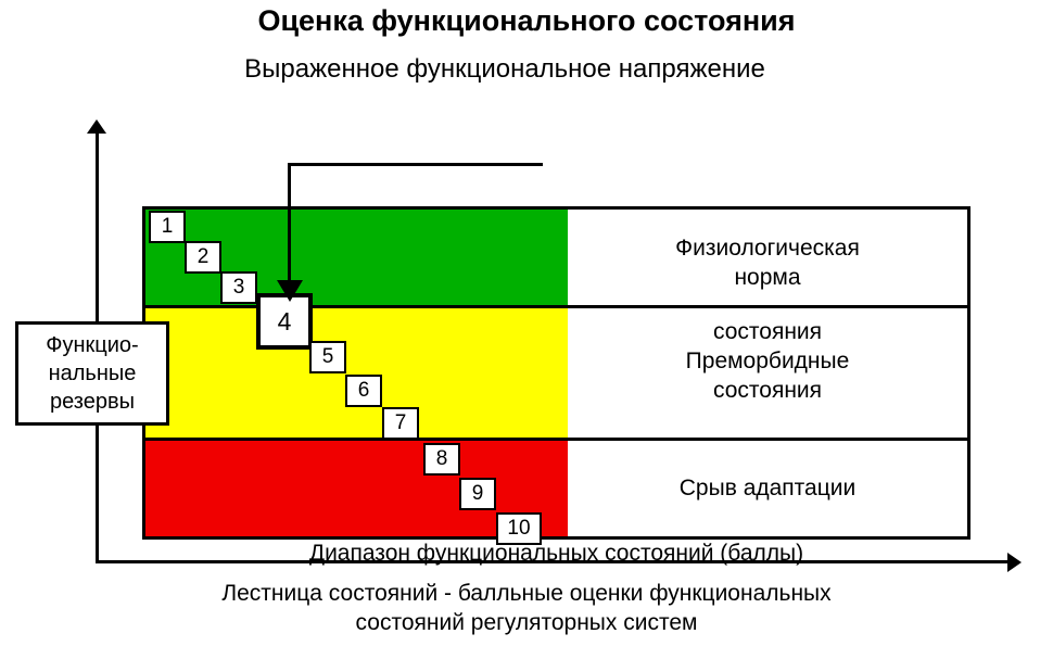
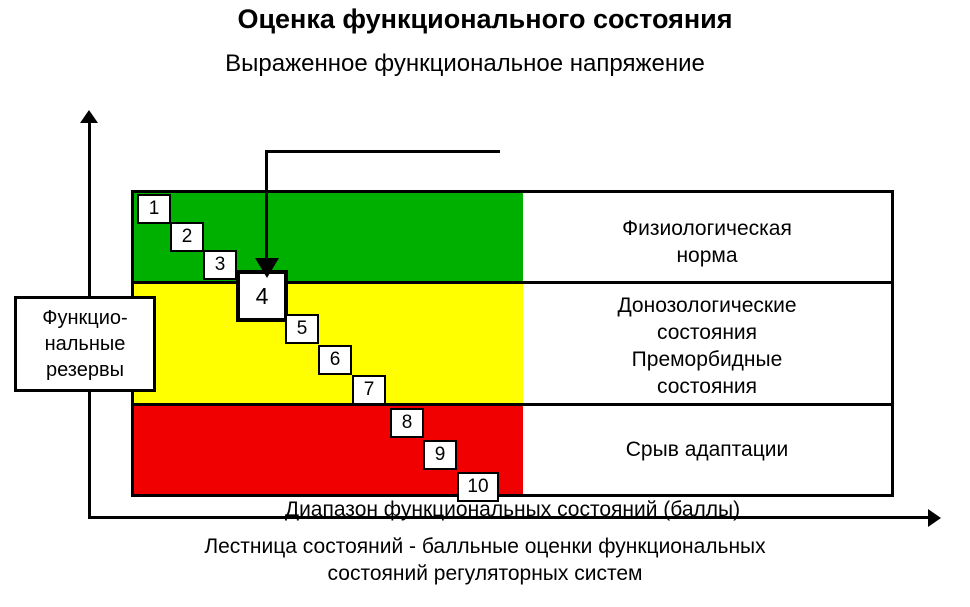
  Оценка функционального состояния
  Выраженное функциональное напряжение
  Физиологическая
  норма
+ Донозологические
  состояния
  Преморбидные
  состояния
  Срыв адаптации
  1
  2
  3
  4
  5
  6
  7
  8
  9
  10
  Функцио-
  нальные
  резервы
  Диапазон функциональных состояний (баллы)
  Лестница состояний - балльные оценки функциональных
  состояний регуляторных систем
